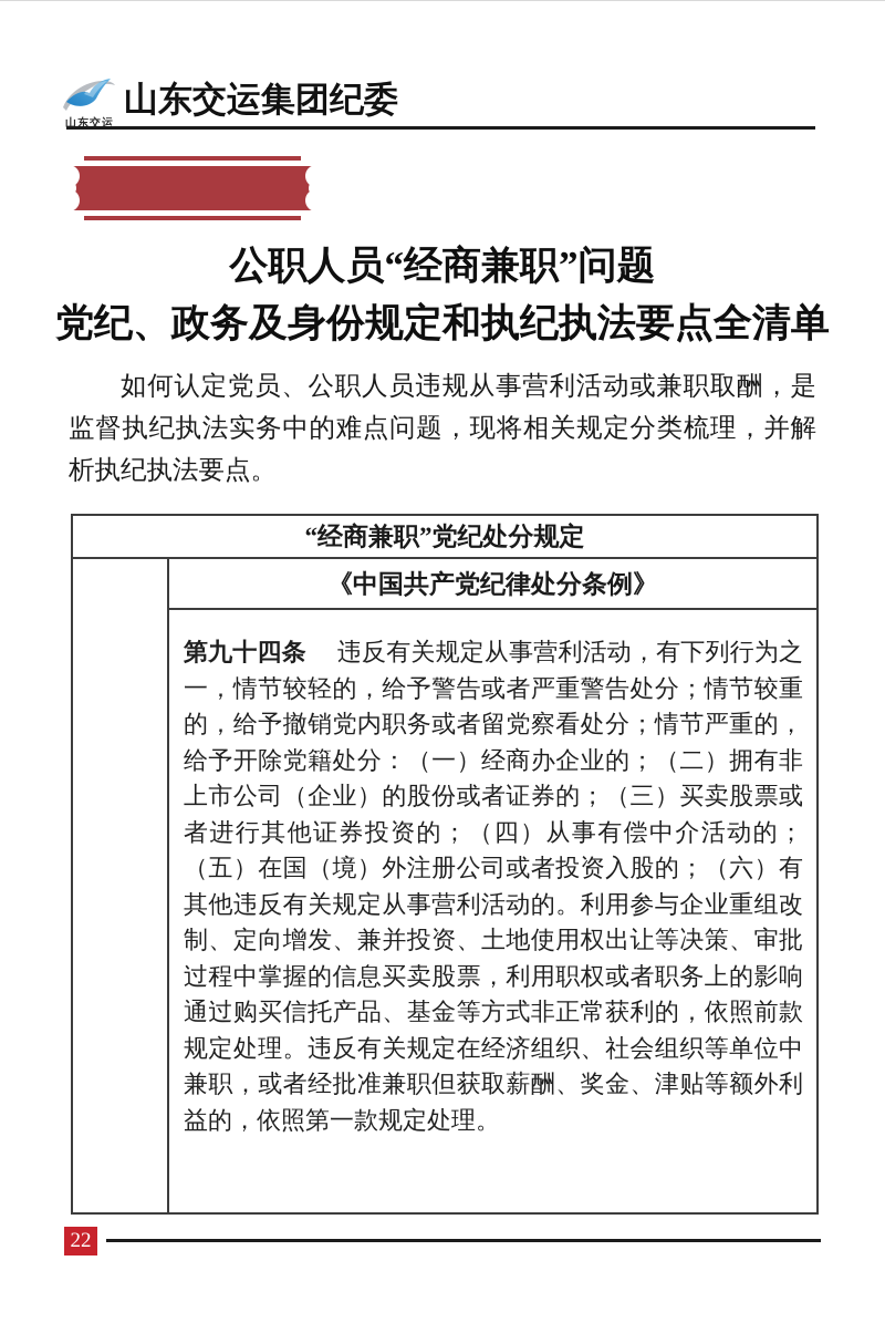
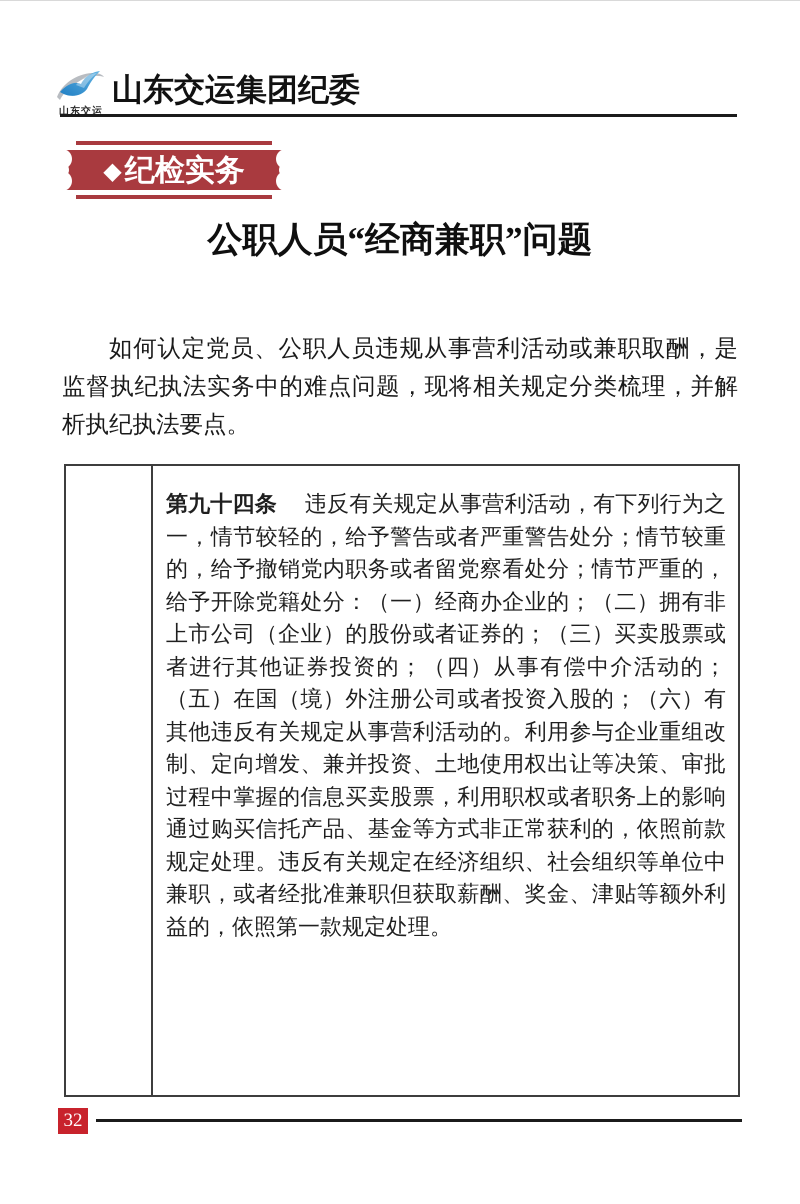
  山东交运
  山东交运集团纪委
+ ◆
+ 纪检实务
  公职人员“经商兼职”问题
- 党纪、政务及身份规定和执纪执法要点全清单
  如何认定党员、公职人员违规从事营利活动或兼职取酬，是监督执纪执法实务中的难点问题，现将相关规定分类梳理，并解析执纪执法要点。
- “经商兼职”党纪处分规定
- 《中国共产党纪律处分条例》
  第九十四条 违反有关规定从事营利活动，有下列行为之一，情节较轻的，给予警告或者严重警告处分；情节较重的，给予撤销党内职务或者留党察看处分；情节严重的，给予开除党籍处分：（一）经商办企业的；（二）拥有非上市公司（企业）的股份或者证券的；（三）买卖股票或者进行其他证券投资的；（四）从事有偿中介活动的；（五）在国（境）外注册公司或者投资入股的；（六）有其他违反有关规定从事营利活动的。利用参与企业重组改制、定向增发、兼并投资、土地使用权出让等决策、审批过程中掌握的信息买卖股票，利用职权或者职务上的影响通过购买信托产品、基金等方式非正常获利的，依照前款规定处理。违反有关规定在经济组织、社会组织等单位中兼职，或者经批准兼职但获取薪酬、奖金、津贴等额外利益的，依照第一款规定处理。
- 22
+ 32
